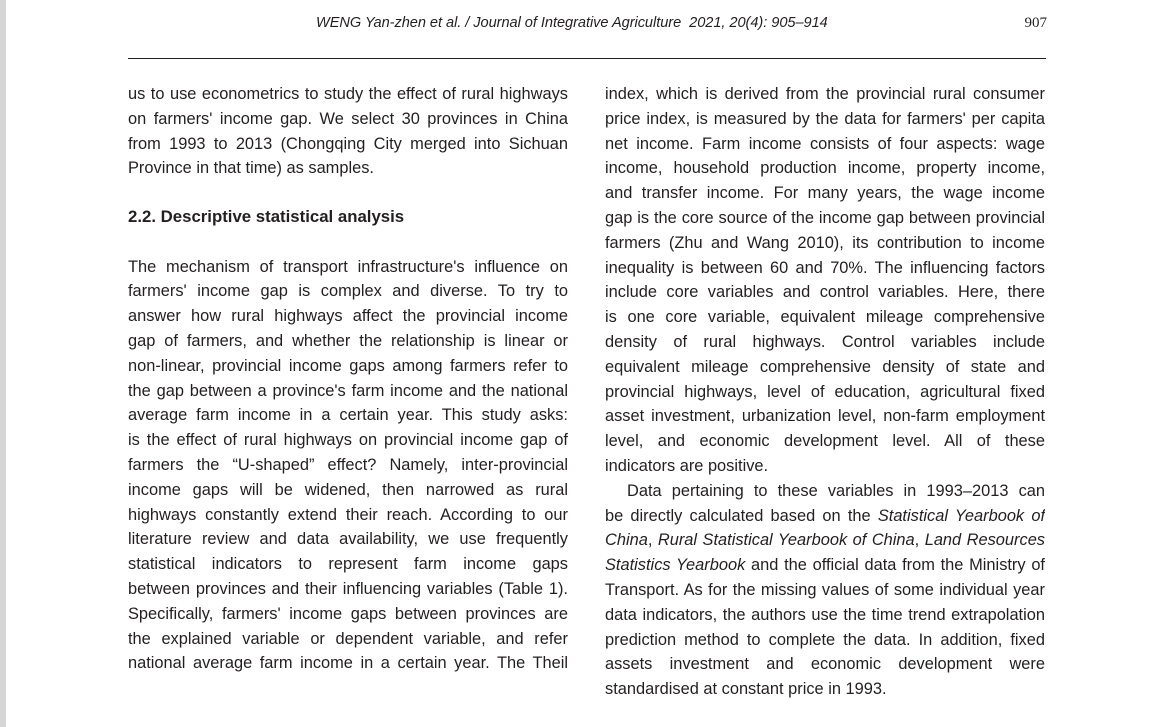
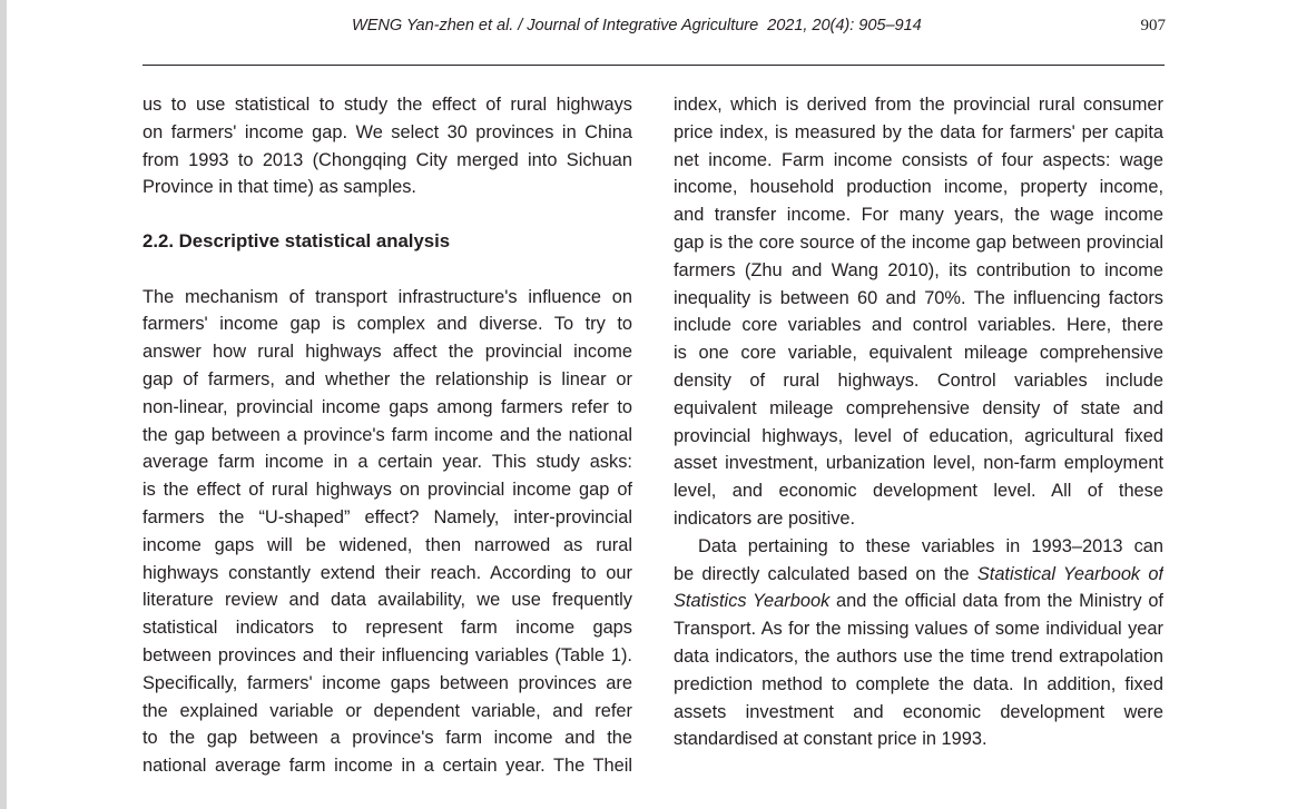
  WENG Yan-zhen et al. / Journal of Integrative Agriculture 2021, 20(4): 905–914
  907
- us to use econometrics to study the effect of rural highways
+ us to use statistical to study the effect of rural highways
  on farmers' income gap. We select 30 provinces in China
  from 1993 to 2013 (Chongqing City merged into Sichuan
  Province in that time) as samples.
  2.2. Descriptive statistical analysis
  The mechanism of transport infrastructure's influence on
  farmers' income gap is complex and diverse. To try to
  answer how rural highways affect the provincial income
  gap of farmers, and whether the relationship is linear or
  non-linear, provincial income gaps among farmers refer to
  the gap between a province's farm income and the national
  average farm income in a certain year. This study asks:
  is the effect of rural highways on provincial income gap of
  farmers the “U-shaped” effect? Namely, inter-provincial
  income gaps will be widened, then narrowed as rural
  highways constantly extend their reach. According to our
  literature review and data availability, we use frequently
  statistical indicators to represent farm income gaps
  between provinces and their influencing variables (Table 1).
  Specifically, farmers' income gaps between provinces are
  the explained variable or dependent variable, and refer
+ to the gap between a province's farm income and the
  national average farm income in a certain year. The Theil
  index, which is derived from the provincial rural consumer
  price index, is measured by the data for farmers' per capita
  net income. Farm income consists of four aspects: wage
  income, household production income, property income,
  and transfer income. For many years, the wage income
  gap is the core source of the income gap between provincial
  farmers (Zhu and Wang 2010), its contribution to income
  inequality is between 60 and 70%. The influencing factors
  include core variables and control variables. Here, there
  is one core variable, equivalent mileage comprehensive
  density of rural highways. Control variables include
  equivalent mileage comprehensive density of state and
  provincial highways, level of education, agricultural fixed
  asset investment, urbanization level, non-farm employment
  level, and economic development level. All of these
  indicators are positive.
  Data pertaining to these variables in 1993–2013 can
  be directly calculated based on the Statistical Yearbook of
- China, Rural Statistical Yearbook of China, Land Resources
  Statistics Yearbook and the official data from the Ministry of
  Transport. As for the missing values of some individual year
  data indicators, the authors use the time trend extrapolation
  prediction method to complete the data. In addition, fixed
  assets investment and economic development were
  standardised at constant price in 1993.
